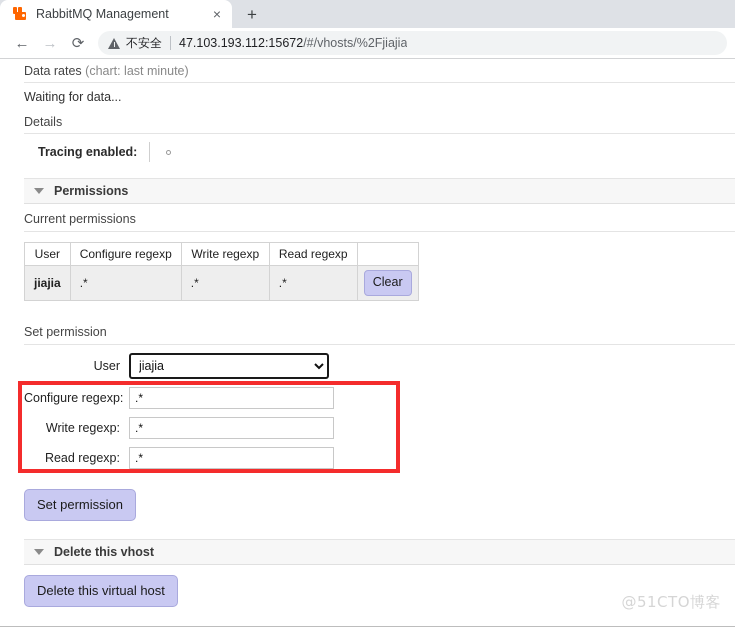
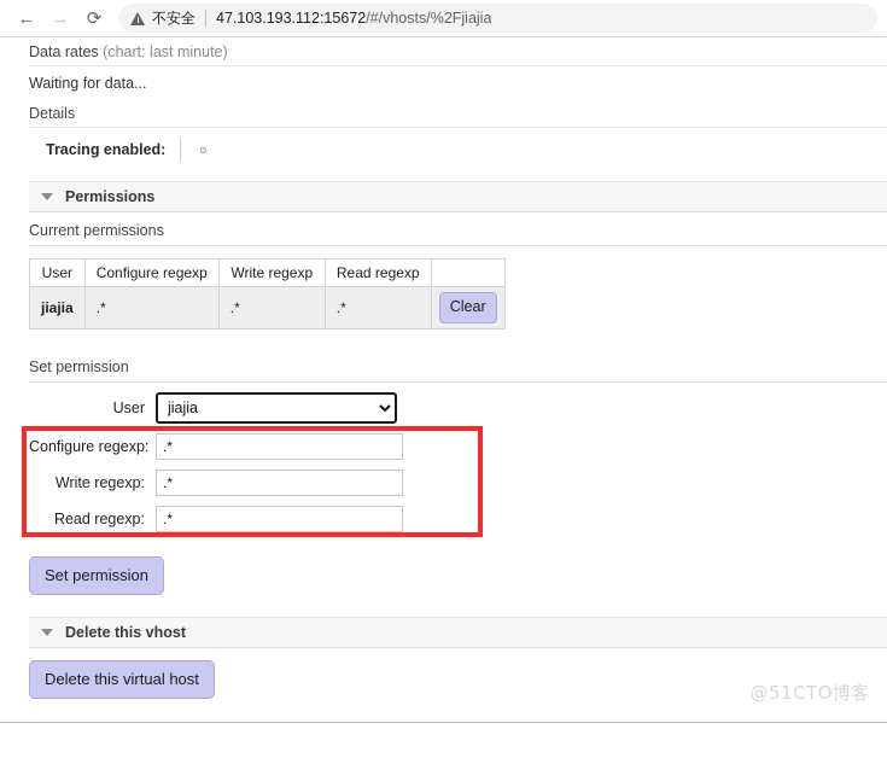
- RabbitMQ Management
- ×
- +
  ←
  →
  ⟳
  不安全
  47.103.193.112:15672/#/vhosts/%2Fjiajia
  Data rates (chart: last minute)
  Waiting for data...
  Details
  Tracing enabled:
  Permissions
  Current permissions
  User	Configure regexp	Write regexp	Read regexp
  jiajia	.*	.*	.*	Clear
  Set permission
  User
  jiajia
  Configure regexp:
  .*
  Write regexp:
  .*
  Read regexp:
  .*
  Set permission
  Delete this vhost
  Delete this virtual host
  @51CTO博客
